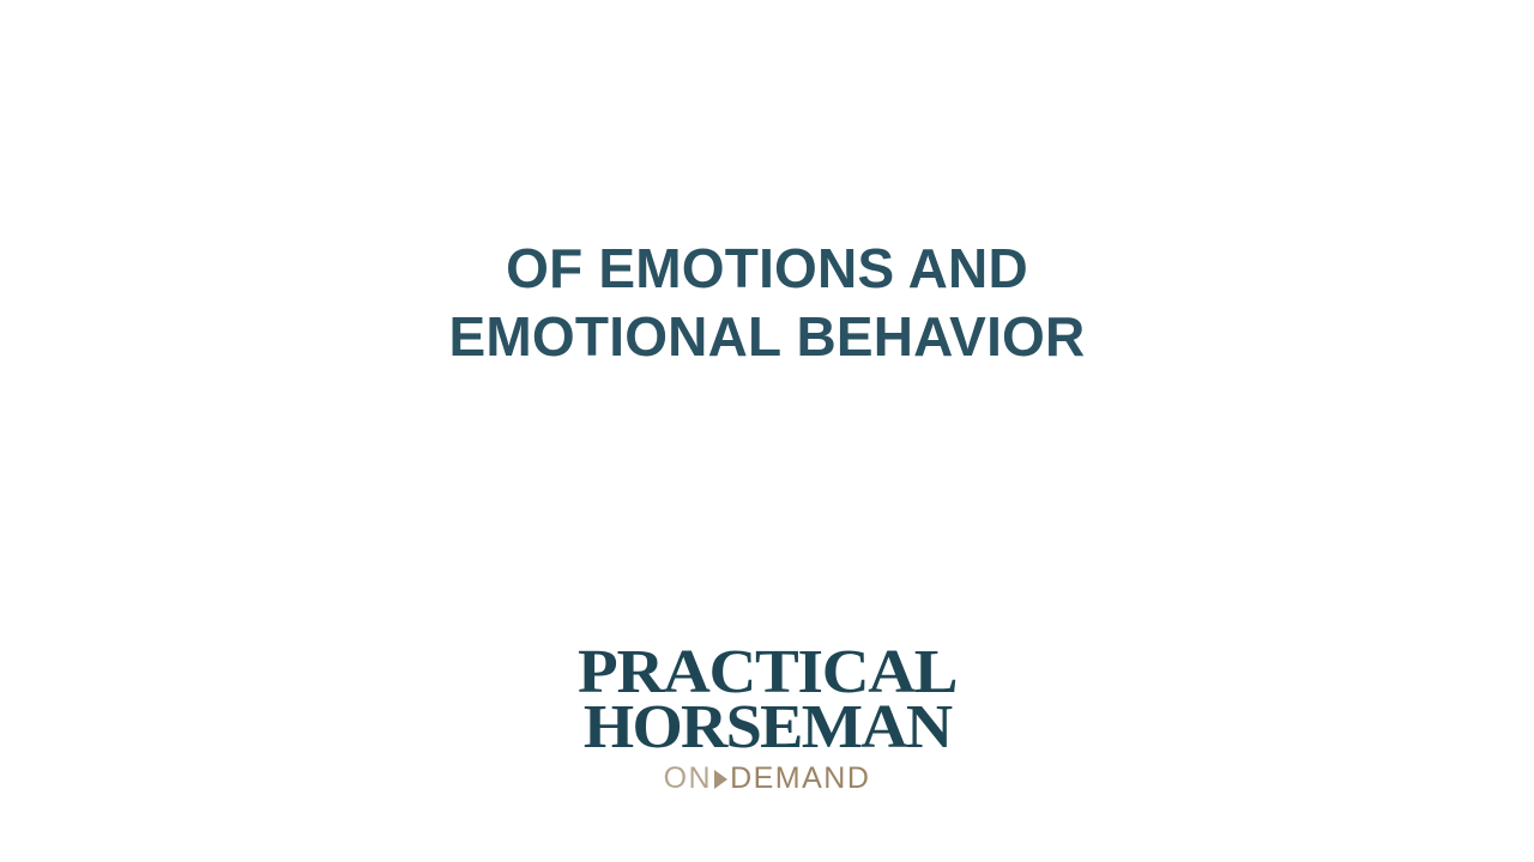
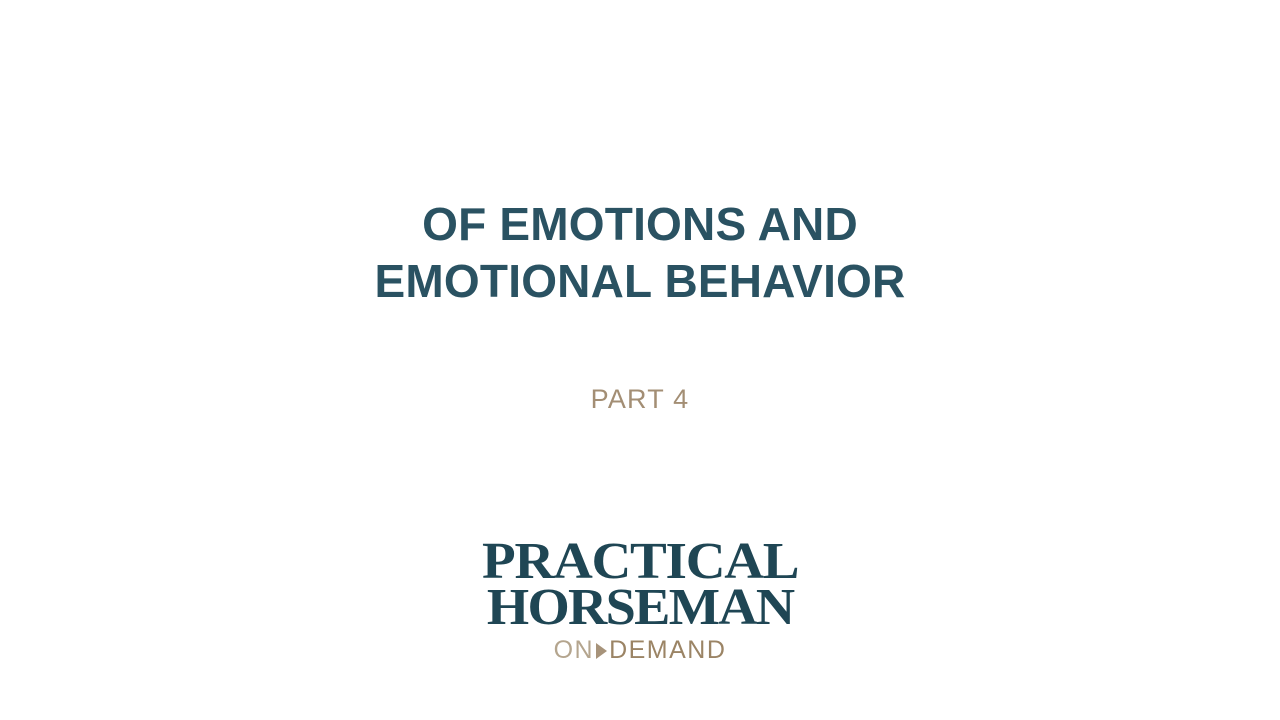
  OF EMOTIONS AND
  EMOTIONAL BEHAVIOR
+ PART 4
  PRACTICAL
  HORSEMAN
  ON
  DEMAND
